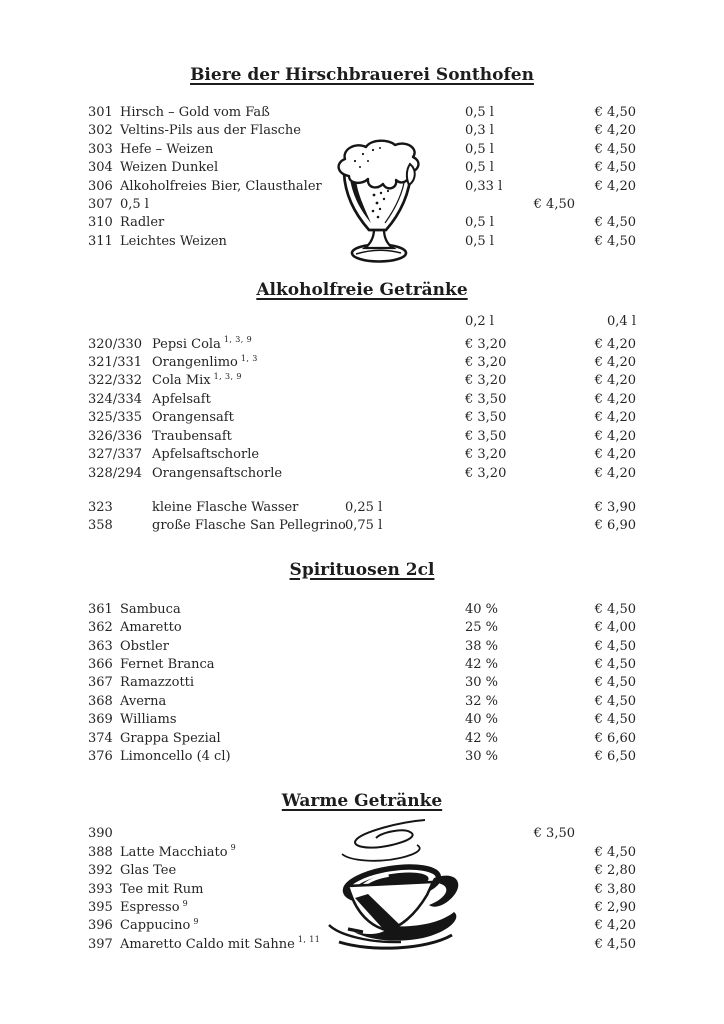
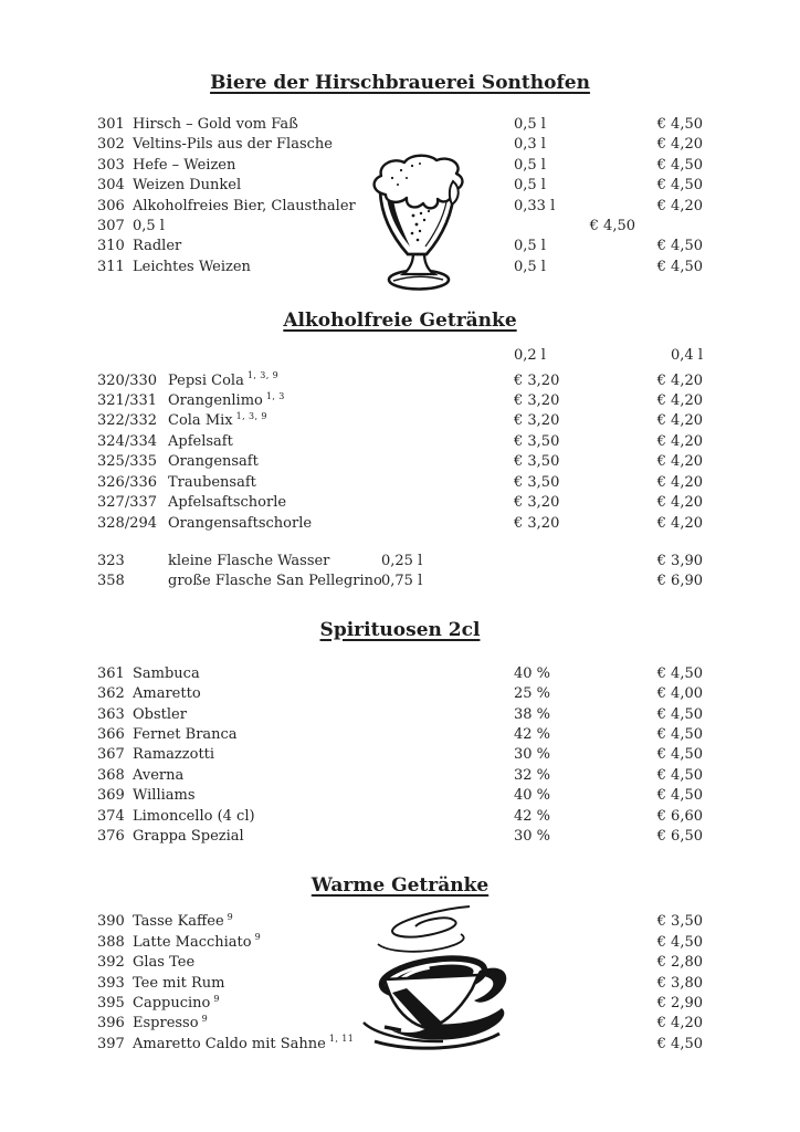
  Biere der Hirschbrauerei Sonthofen
  301
  Hirsch – Gold vom Faß
  0,5 l
  € 4,50
  302
  Veltins-Pils aus der Flasche
  0,3 l
  € 4,20
  303
  Hefe – Weizen
  0,5 l
  € 4,50
  304
  Weizen Dunkel
  0,5 l
  € 4,50
  306
  Alkoholfreies Bier, Clausthaler
  0,33 l
  € 4,20
  307
  0,5 l
  € 4,50
  310
  Radler
  0,5 l
  € 4,50
  311
  Leichtes Weizen
  0,5 l
  € 4,50
  Alkoholfreie Getränke
  0,2 l
  0,4 l
  320/330
  Pepsi Cola 1, 3, 9
  € 3,20
  € 4,20
  321/331
  Orangenlimo 1, 3
  € 3,20
  € 4,20
  322/332
  Cola Mix 1, 3, 9
  € 3,20
  € 4,20
  324/334
  Apfelsaft
  € 3,50
  € 4,20
  325/335
  Orangensaft
  € 3,50
  € 4,20
  326/336
  Traubensaft
  € 3,50
  € 4,20
  327/337
  Apfelsaftschorle
  € 3,20
  € 4,20
  328/294
  Orangensaftschorle
  € 3,20
  € 4,20
  323
  kleine Flasche Wasser
  0,25 l
  € 3,90
  358
  große Flasche San Pellegrino
  0,75 l
  € 6,90
  Spirituosen 2cl
  361
  Sambuca
  40 %
  € 4,50
  362
  Amaretto
  25 %
  € 4,00
  363
  Obstler
  38 %
  € 4,50
  366
  Fernet Branca
  42 %
  € 4,50
  367
  Ramazzotti
  30 %
  € 4,50
  368
  Averna
  32 %
  € 4,50
  369
  Williams
  40 %
  € 4,50
  374
- Grappa Spezial
+ Limoncello (4 cl)
  42 %
  € 6,60
  376
- Limoncello (4 cl)
+ Grappa Spezial
  30 %
  € 6,50
  Warme Getränke
  390
+ Tasse Kaffee 9
  € 3,50
  388
  Latte Macchiato 9
  € 4,50
  392
  Glas Tee
  € 2,80
  393
  Tee mit Rum
  € 3,80
  395
- Espresso 9
+ Cappucino 9
  € 2,90
  396
- Cappucino 9
+ Espresso 9
  € 4,20
  397
  Amaretto Caldo mit Sahne 1, 11
  € 4,50
